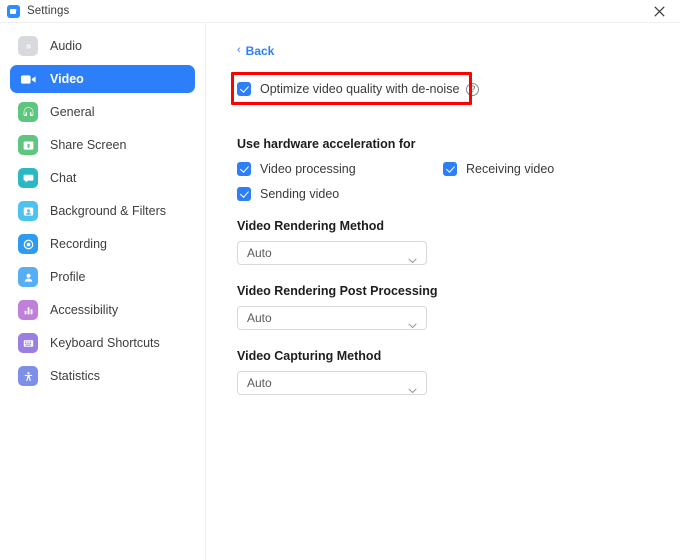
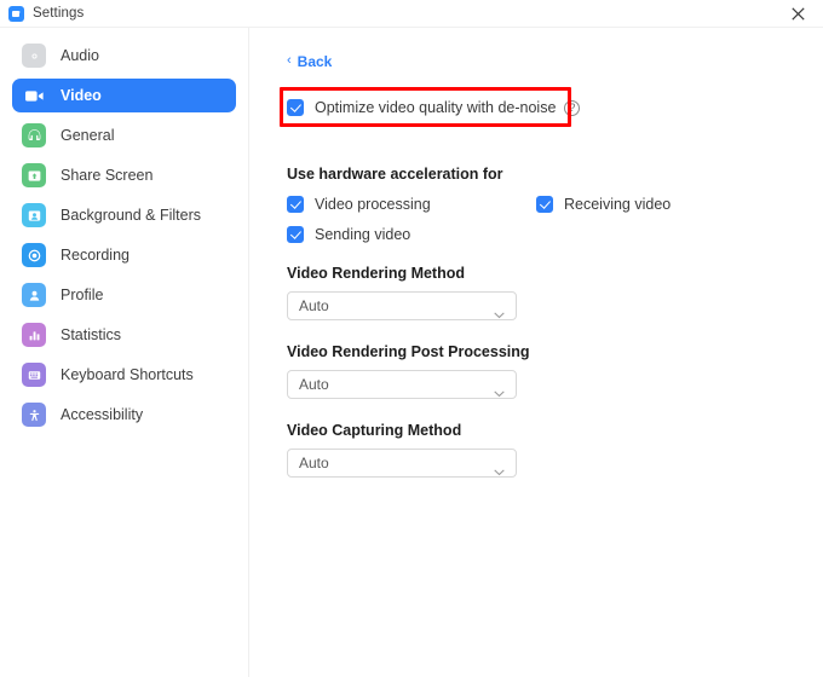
  Settings
  Audio
  Video
  General
  Share Screen
- Chat
  Background & Filters
  Recording
  Profile
- Accessibility
+ Statistics
  Keyboard Shortcuts
- Statistics
+ Accessibility
  ‹
  Back
  Optimize video quality with de-noise
  ?
  Use hardware acceleration for
  Video processing
  Receiving video
  Sending video
  Video Rendering Method
  Auto
  Video Rendering Post Processing
  Auto
  Video Capturing Method
  Auto
